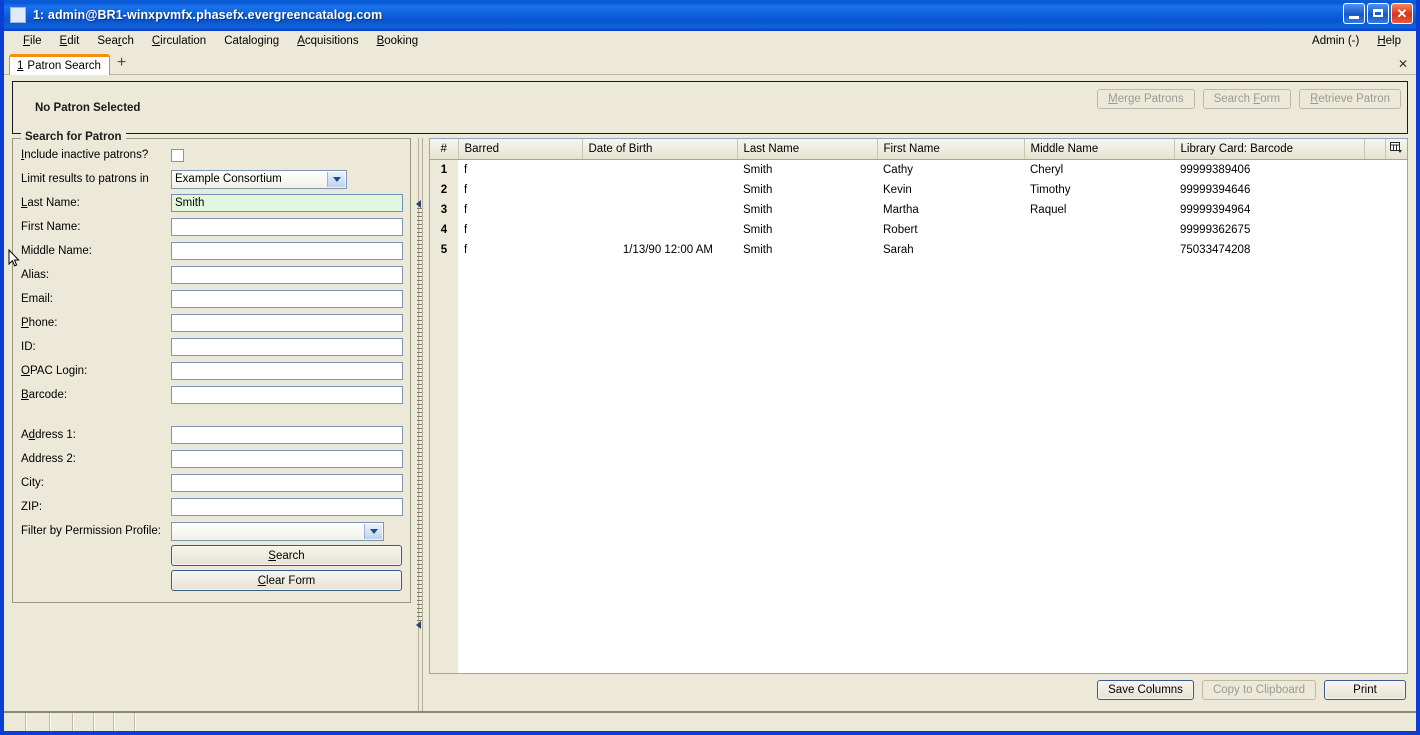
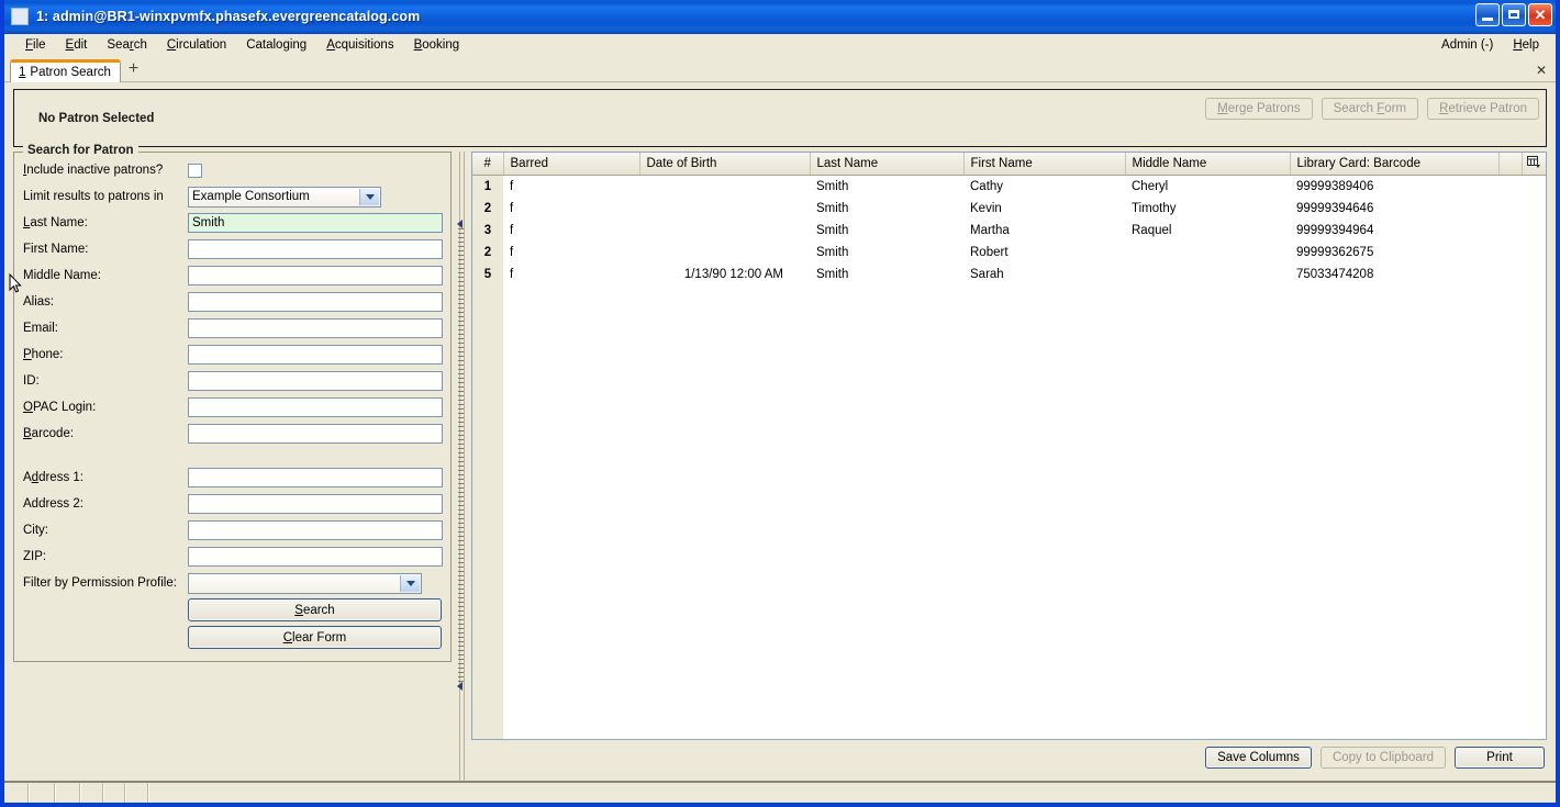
  1: admin@BR1-winxpvmfx.phasefx.evergreencatalog.com
  ✕
  File
  Edit
  Search
  Circulation
  Cataloging
  Acquisitions
  Booking
  Admin (-)
  Help
  1
  Patron Search
  +
  ✕
  No Patron Selected
  Merge Patrons
  Search Form
  Retrieve Patron
  Search for Patron
  Include inactive patrons?
  Limit results to patrons in
  Example Consortium
  Last Name:
  Smith
  First Name:
  Middle Name:
  Alias:
  Email:
  Phone:
  ID:
  OPAC Login:
  Barcode:
  Address 1:
  Address 2:
  City:
  ZIP:
  Filter by Permission Profile:
  Search
  Clear Form
  #	Barred	Date of Birth	Last Name	First Name	Middle Name	Library Card: Barcode
  1	f		Smith	Cathy	Cheryl	99999389406
  2	f		Smith	Kevin	Timothy	99999394646
  3	f		Smith	Martha	Raquel	99999394964
- 4	f		Smith	Robert		99999362675
+ 2	f		Smith	Robert		99999362675
  5	f	1/13/90 12:00 AM	Smith	Sarah		75033474208
  Save Columns
  Copy to Clipboard
  Print
